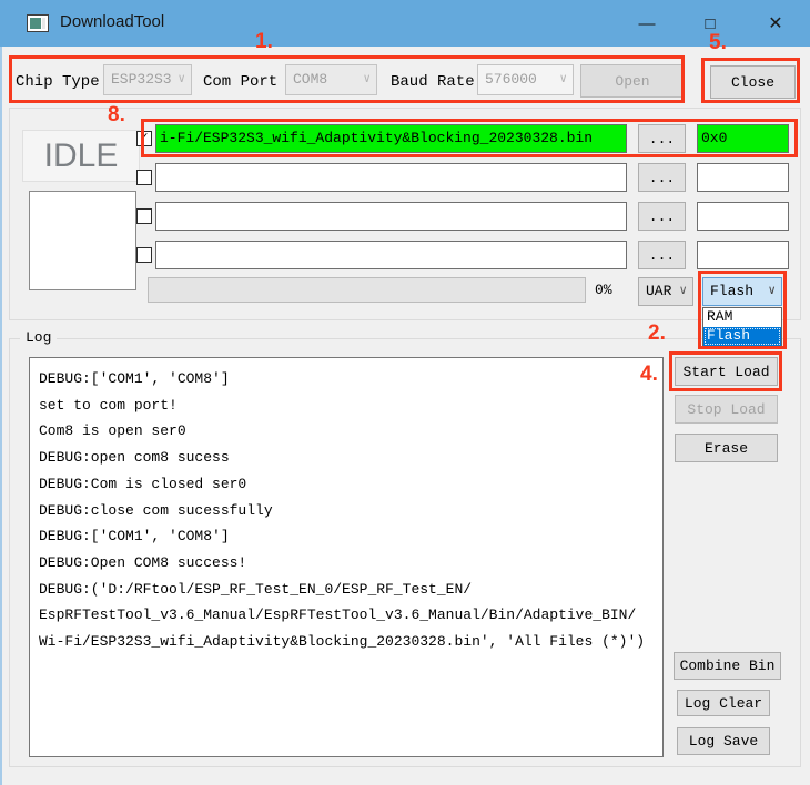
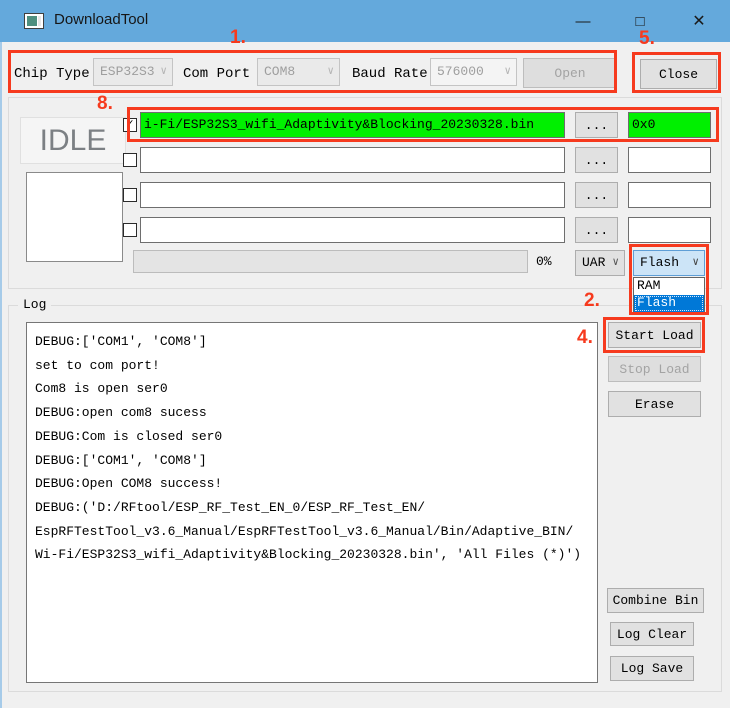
  DownloadTool
  —
  □
  ✕
  Chip Type
  ESP32S3
  ∨
  Com Port
  COM8
  ∨
  Baud Rate
  576000
  ∨
  Open
  Close
  IDLE
  ✓
  i-Fi/ESP32S3_wifi_Adaptivity&Blocking_20230328.bin
  ...
  0x0
  ...
  ...
  ...
  0%
  UAR
  ∨
  Flash
  ∨
  RAM
  Flash
  Log
  DEBUG:['COM1', 'COM8']
  set to com port!
  Com8 is open ser0
  DEBUG:open com8 sucess
  DEBUG:Com is closed ser0
- DEBUG:close com sucessfully
  DEBUG:['COM1', 'COM8']
  DEBUG:Open COM8 success!
  DEBUG:('D:/RFtool/ESP_RF_Test_EN_0/ESP_RF_Test_EN/
  EspRFTestTool_v3.6_Manual/EspRFTestTool_v3.6_Manual/Bin/Adaptive_BIN/
  Wi-Fi/ESP32S3_wifi_Adaptivity&Blocking_20230328.bin', 'All Files (*)')
  Start Load
  Stop Load
  Erase
  Combine Bin
  Log Clear
  Log Save
  1.
  5.
  8.
  2.
  4.
